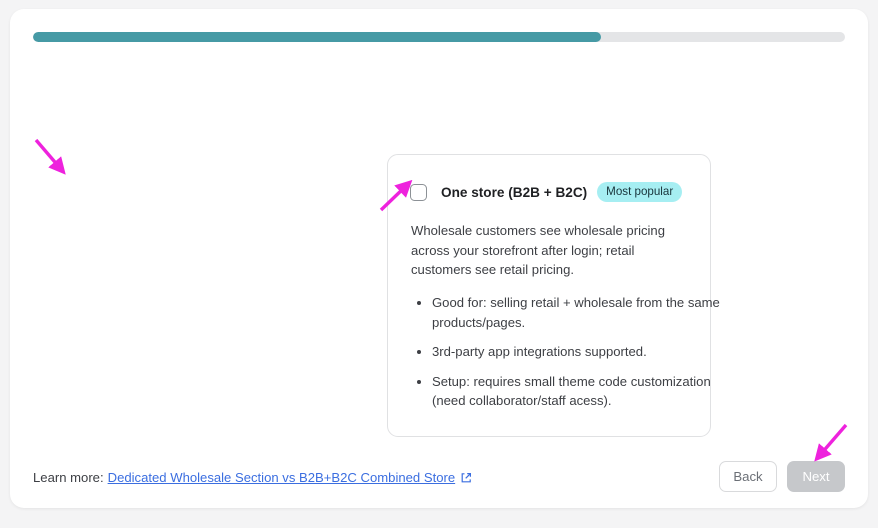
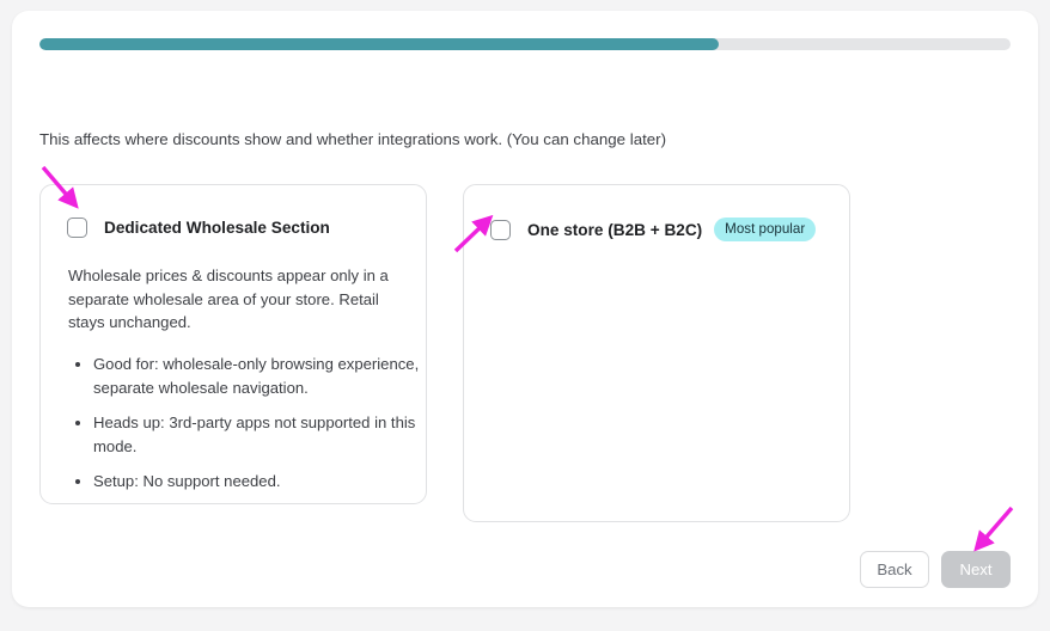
+ This affects where discounts show and whether integrations work. (You can change later)
+ Dedicated Wholesale Section
+ Wholesale prices & discounts appear only in a separate wholesale area of your store. Retail stays unchanged.
+ Good for: wholesale-only browsing experience, separate wholesale navigation.
+ Heads up: 3rd-party apps not supported in this mode.
+ Setup: No support needed.
  One store (B2B + B2C)
  Most popular
- Wholesale customers see wholesale pricing across your storefront after login; retail customers see retail pricing.
- Good for: selling retail + wholesale from the same products/pages.
- 3rd-party app integrations supported.
- Setup: requires small theme code customization (need collaborator/staff acess).
- Learn more:
- Dedicated Wholesale Section vs B2B+B2C Combined Store
  Back
  Next
